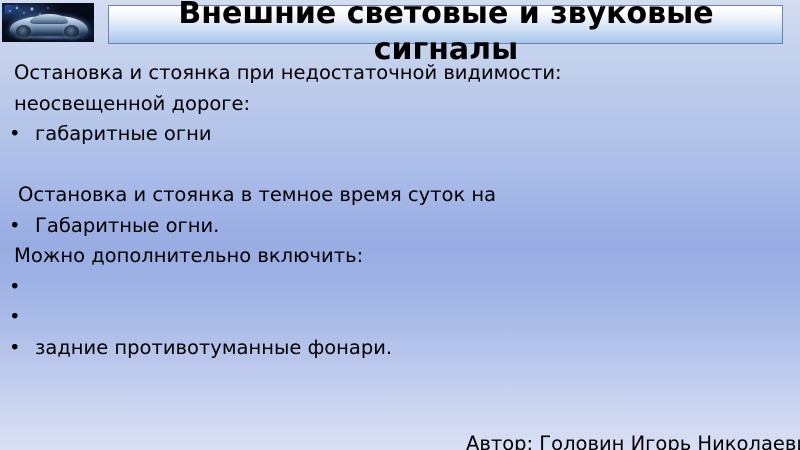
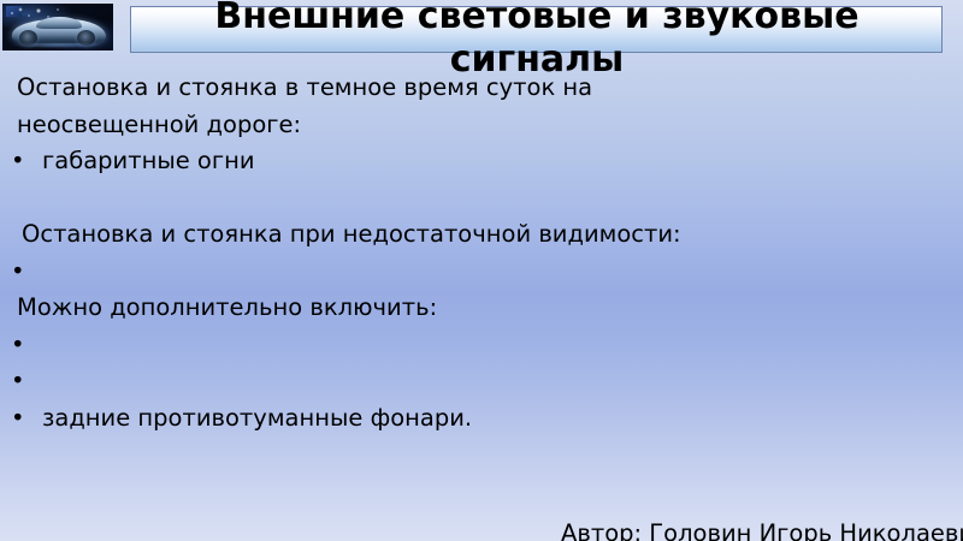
  Внешние световые и звуковые сигналы
- Остановка и стоянка при недостаточной видимости:
+ Остановка и стоянка в темное время суток на
  неосвещенной дороге:
  •
  габаритные огни
- Остановка и стоянка в темное время суток на
+ Остановка и стоянка при недостаточной видимости:
  •
- Габаритные огни.
  Можно дополнительно включить:
  •
  •
  •
  задние противотуманные фонари.
  Автор: Головин Игорь Николаев
